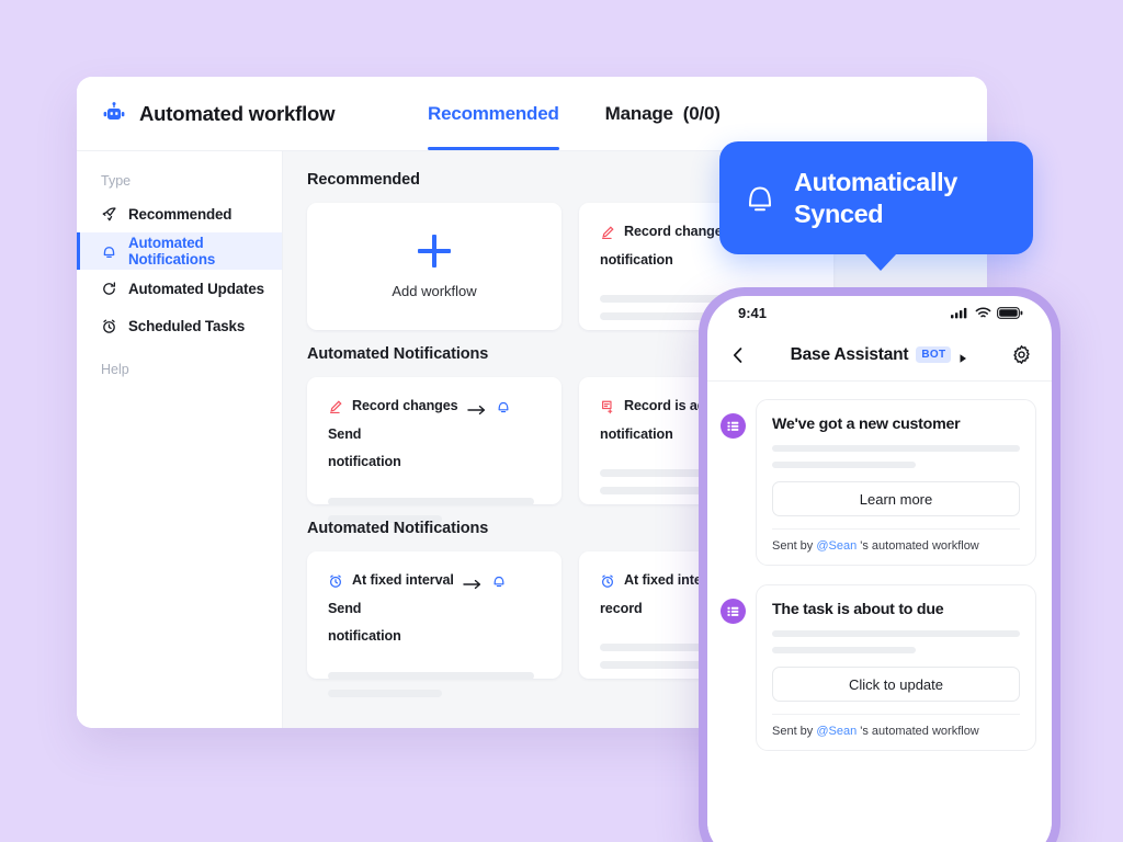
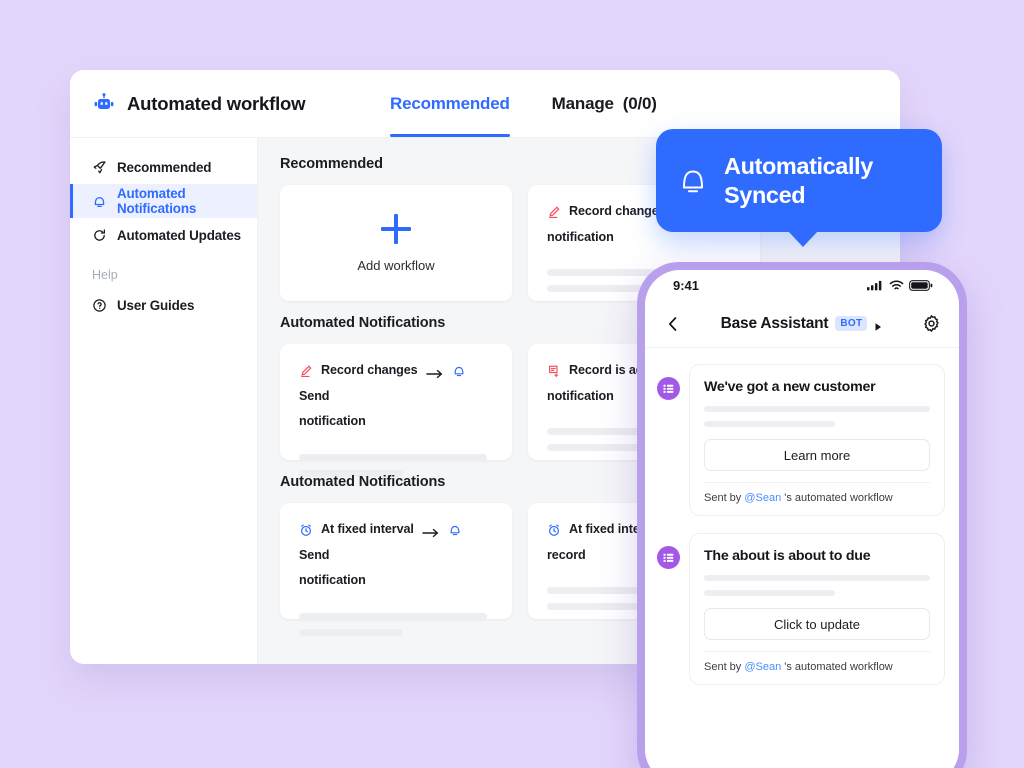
  Automated workflow
  Recommended
  Manage
  (0/0)
- Type
  Recommended
  Automated Notifications
  Automated Updates
- Scheduled Tasks
  Help
+ User Guides
  Recommended
  Add workflow
  Record chang
  notification
  Automated Notifications
  Record changes
  Send
  notification
  notification
  Automated Notifications
  At fixed interval
  Send
  notification
  record
  Automatically
  Synced
  9:41
  Base Assistant
  BOT
  We've got a new customer
  Learn more
  Sent by @Sean 's automated workflow
- The task is about to due
+ The about is about to due
  Click to update
  Sent by @Sean 's automated workflow
